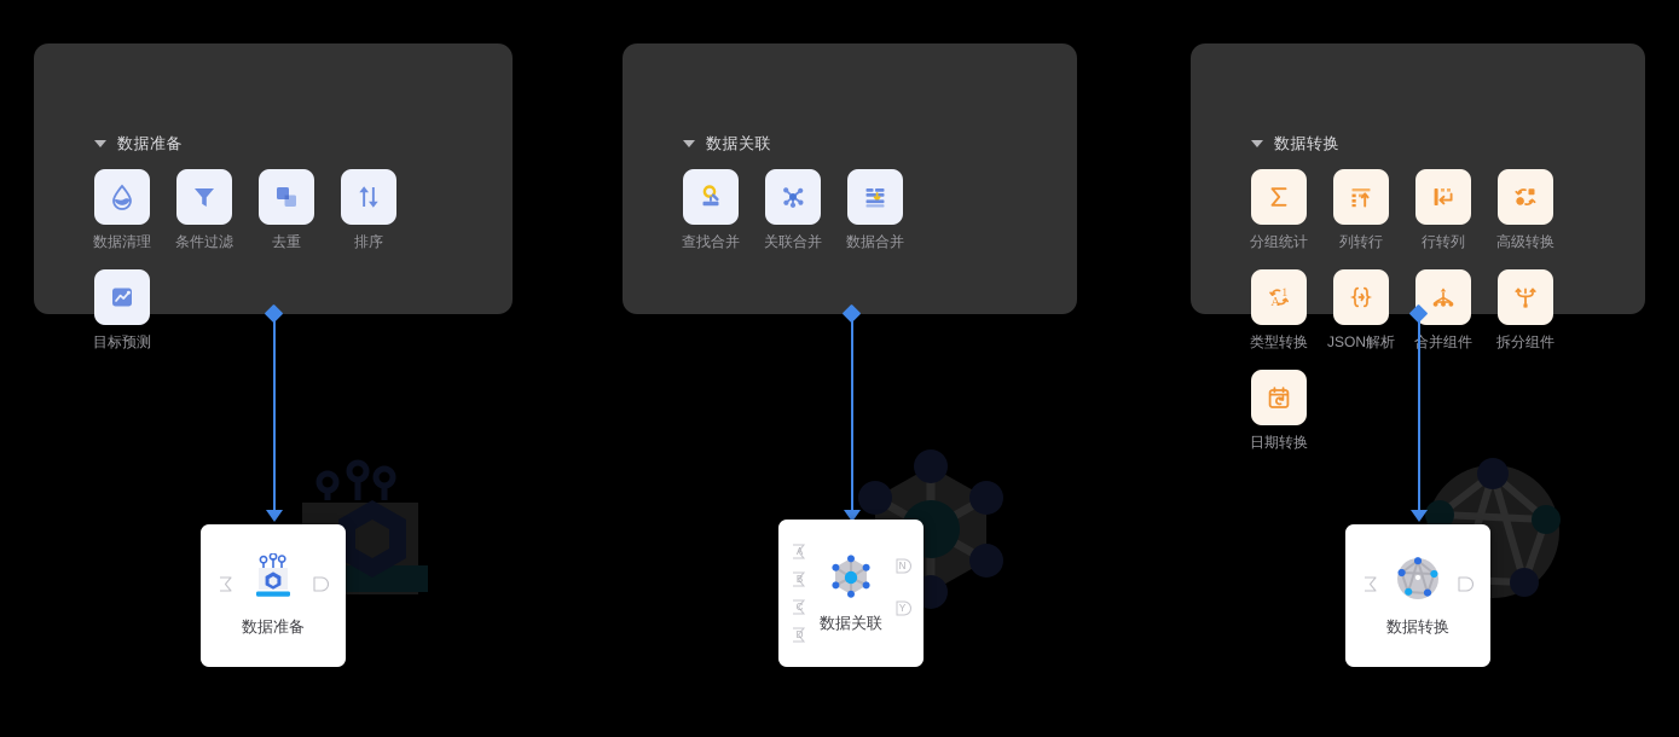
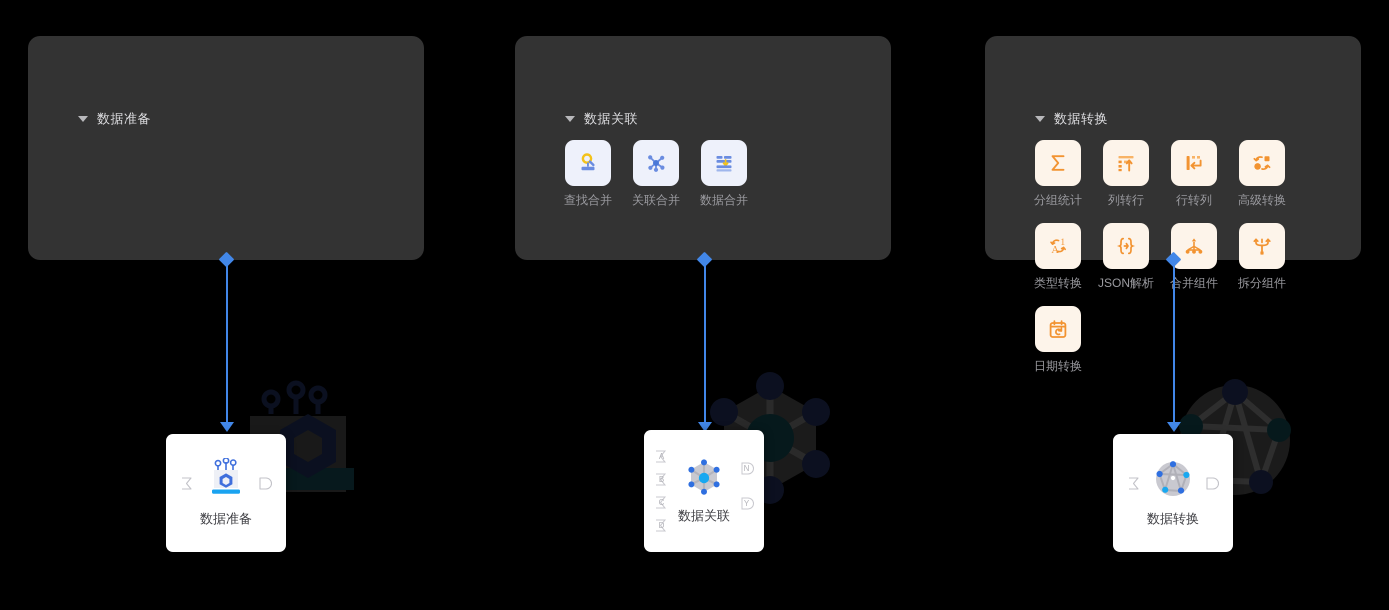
  数据准备
- 数据清理
- 条件过滤
- 去重
- 排序
- 目标预测
  数据关联
  查找合并
  关联合并
  数据合并
  数据转换
  分组统计
  列转行
  行转列
  高级转换
  A
  1
  类型转换
  JSON解析
  合并组件
  拆分组件
  日期转换
  数据准备
  A
  B
  C
  D
  N
  Y
  数据关联
  数据转换
